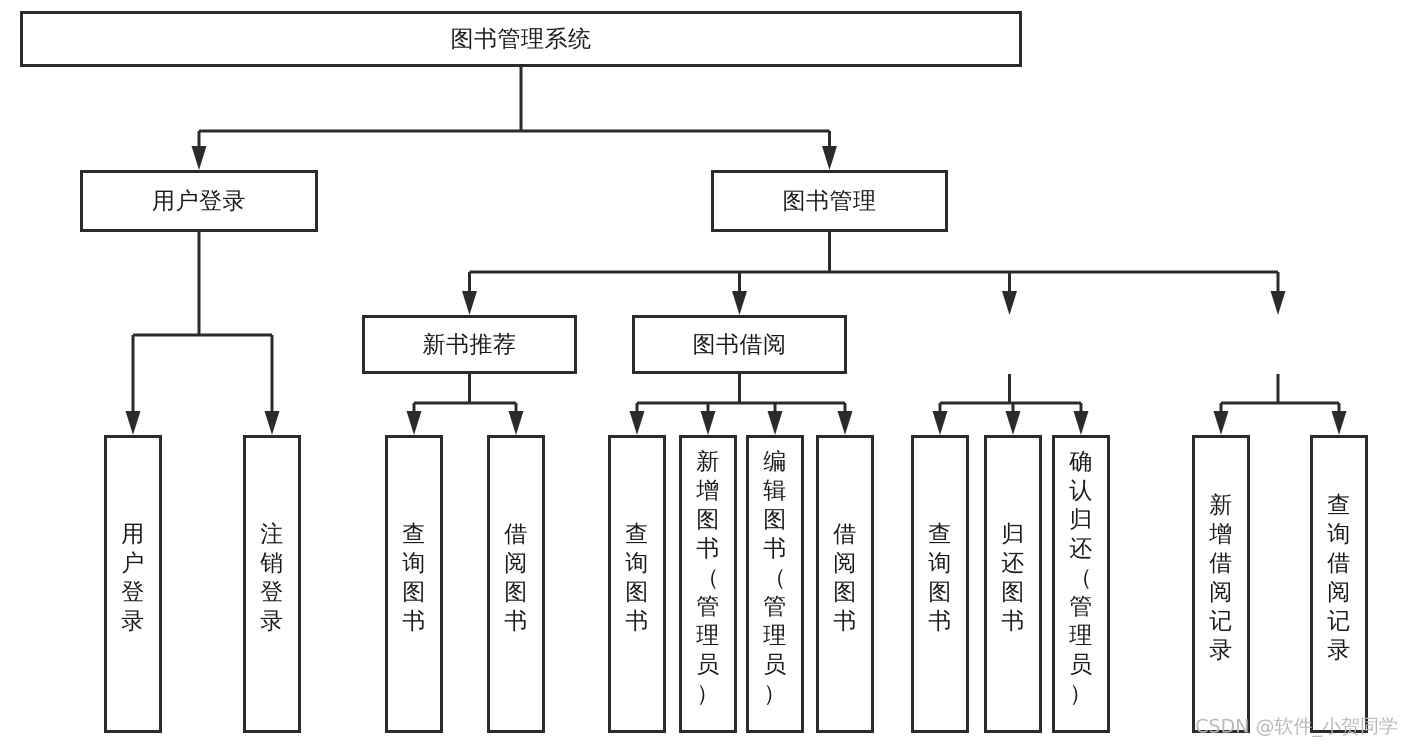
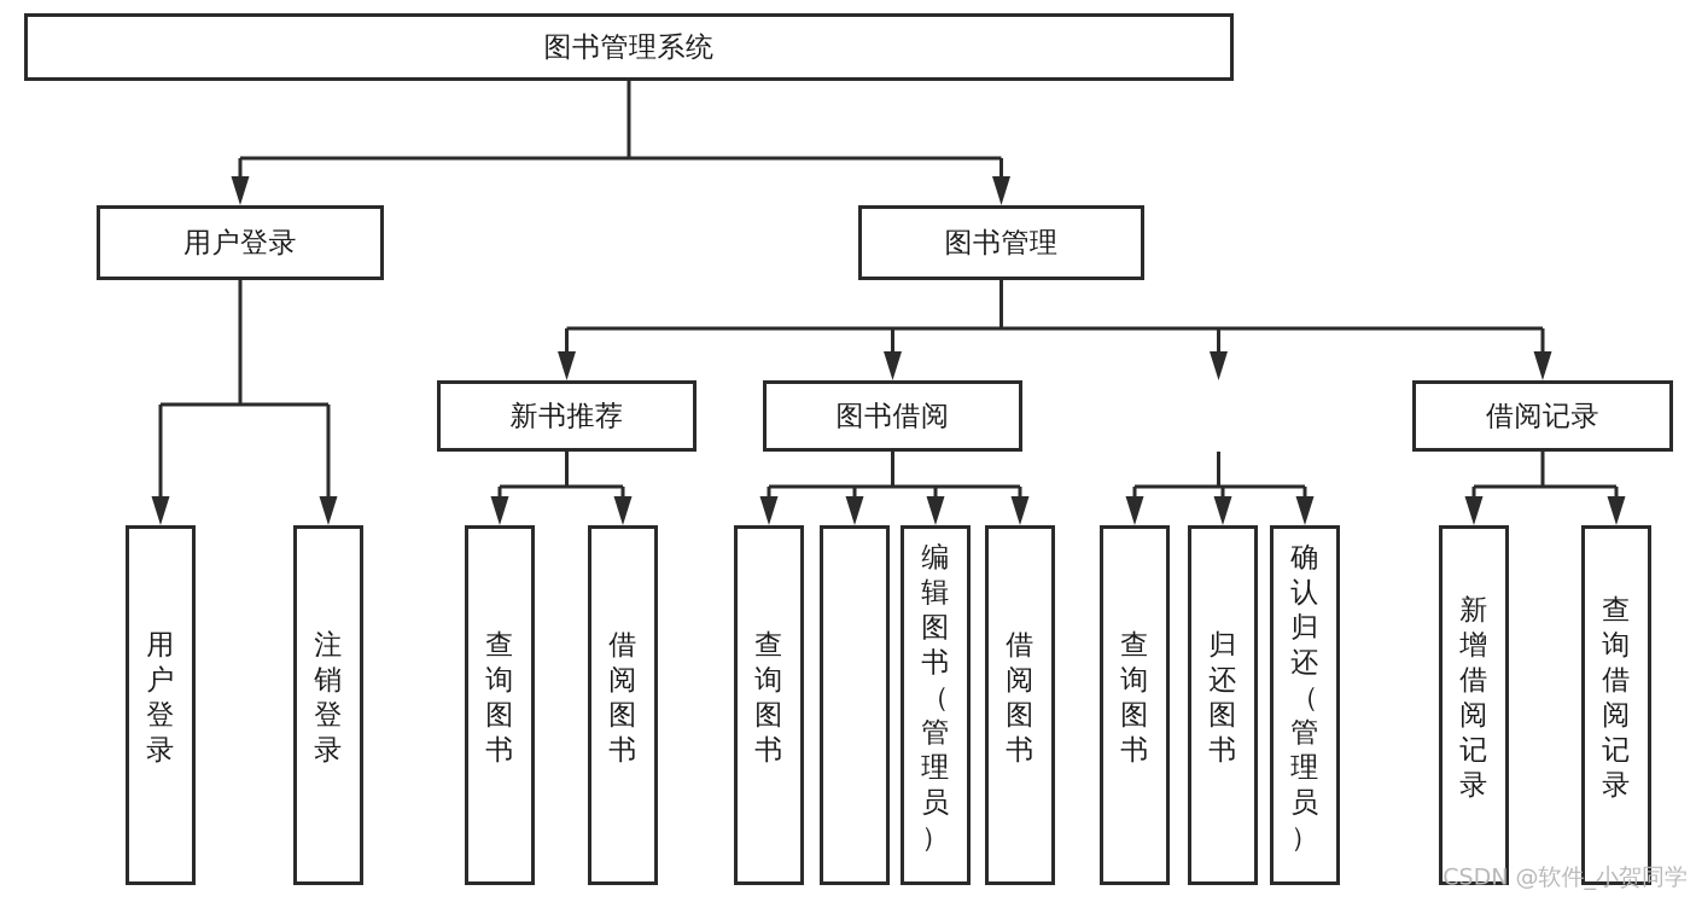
  图书管理系统
  用户登录
  图书管理
  新书推荐
  图书借阅
+ 借阅记录
  用户登录
  注销登录
  查询图书
  借阅图书
  查询图书
- 新增图书（管理员）
  编辑图书（管理员）
  借阅图书
  查询图书
  归还图书
  确认归还（管理员）
  新增借阅记录
  查询借阅记录
  CSDN @软件_小贺同学
